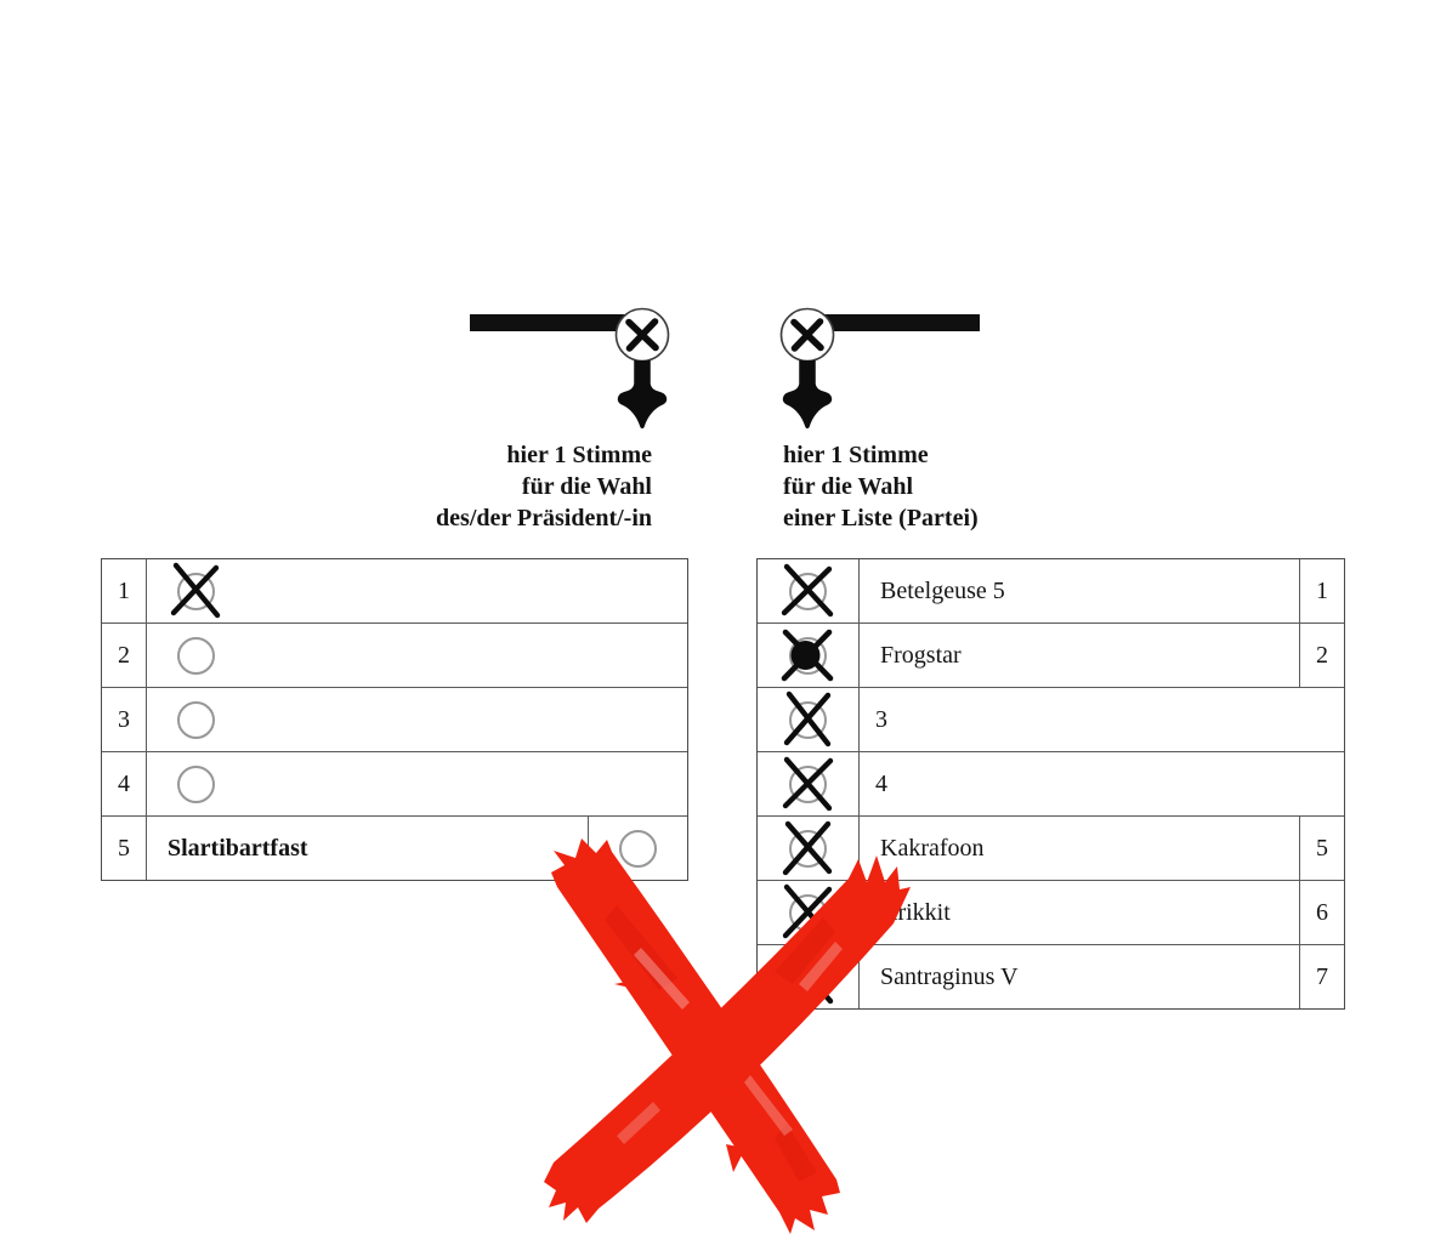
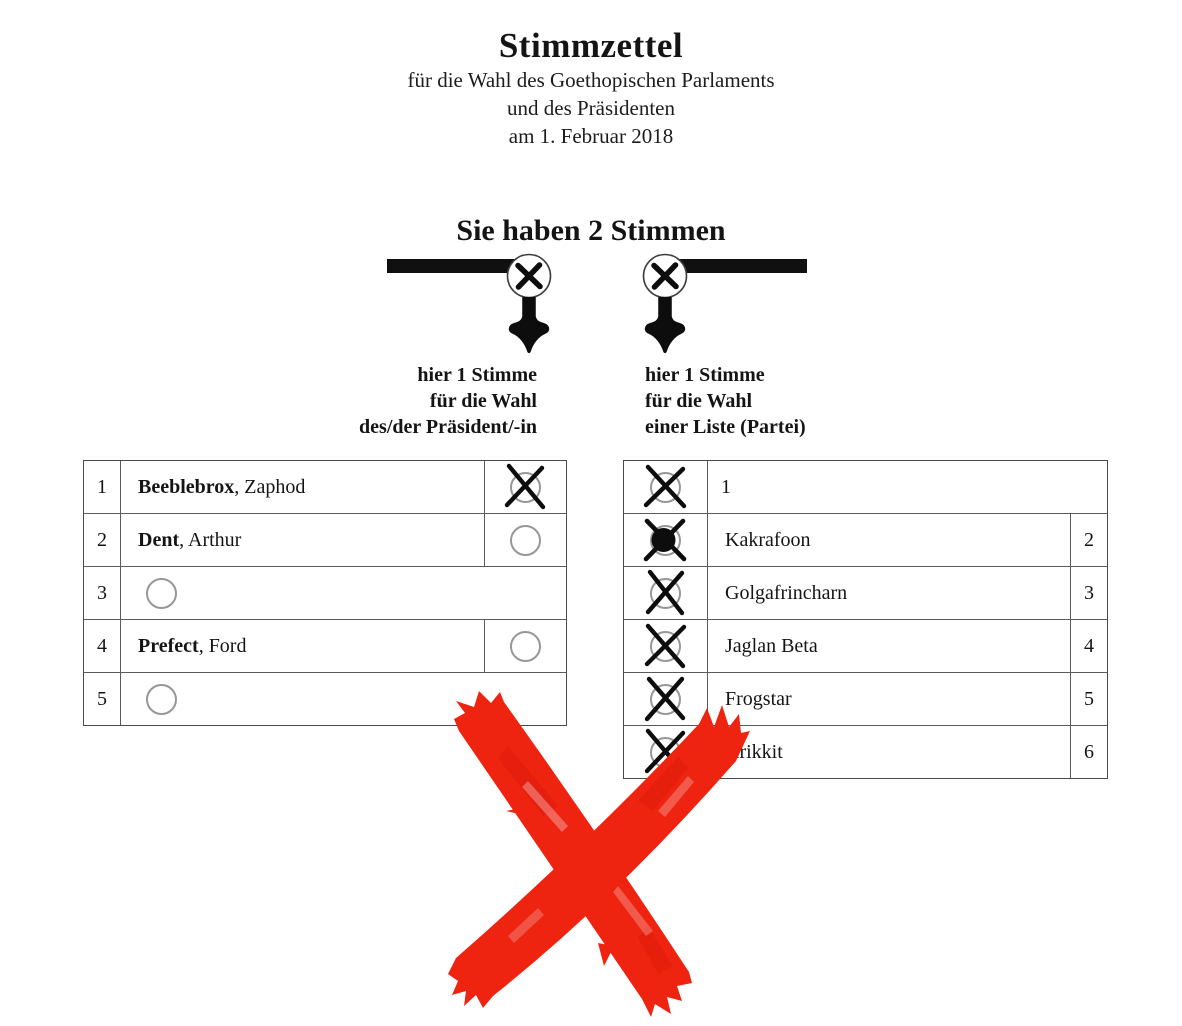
+ Stimmzettel
+ für die Wahl des Goethopischen Parlaments
+ und des Präsidenten
+ am 1. Februar 2018
+ Sie haben 2 Stimmen
  hier 1 Stimme
  für die Wahl
  des/der Präsident/-in
  hier 1 Stimme
  für die Wahl
  einer Liste (Partei)
  1
+ Beeblebrox, Zaphod
  2
+ Dent, Arthur
  3
  4
+ Prefect, Ford
  5
- Slartibartfast
- Betelgeuse 5
  1
- Frogstar
+ Kakrafoon
  2
+ Golgafrincharn
  3
+ Jaglan Beta
  4
- Kakrafoon
+ Frogstar
  5
  rikkit
  6
- Santraginus V
- 7
